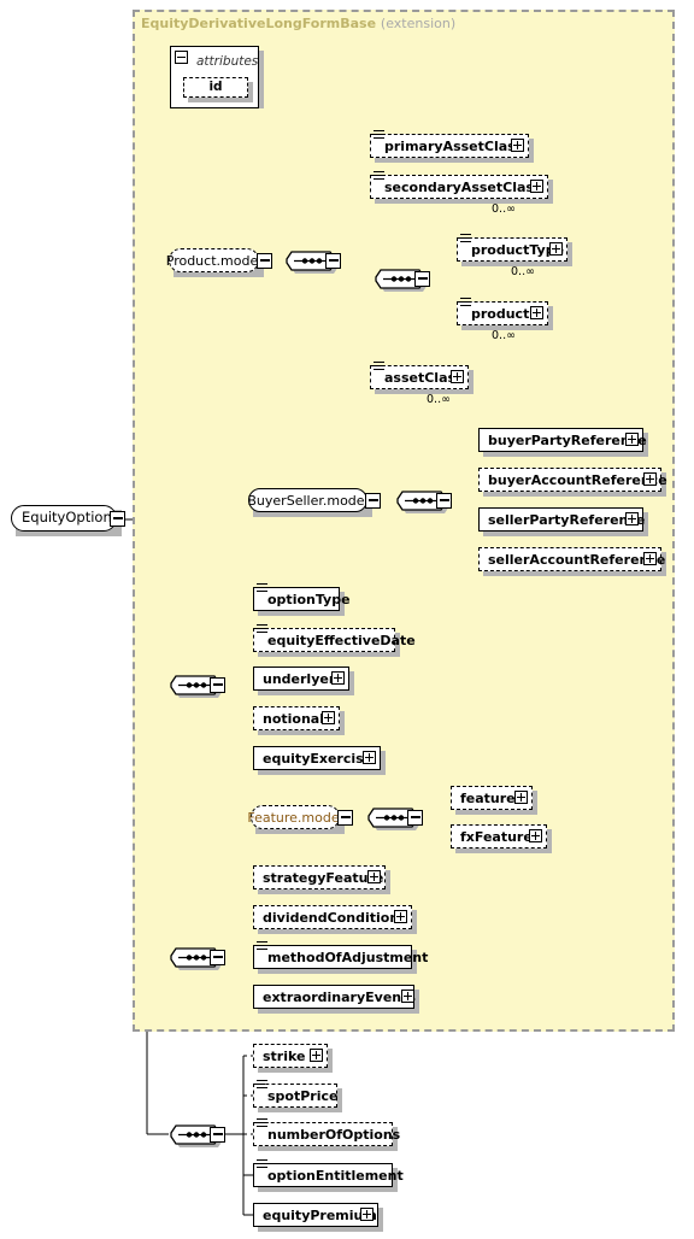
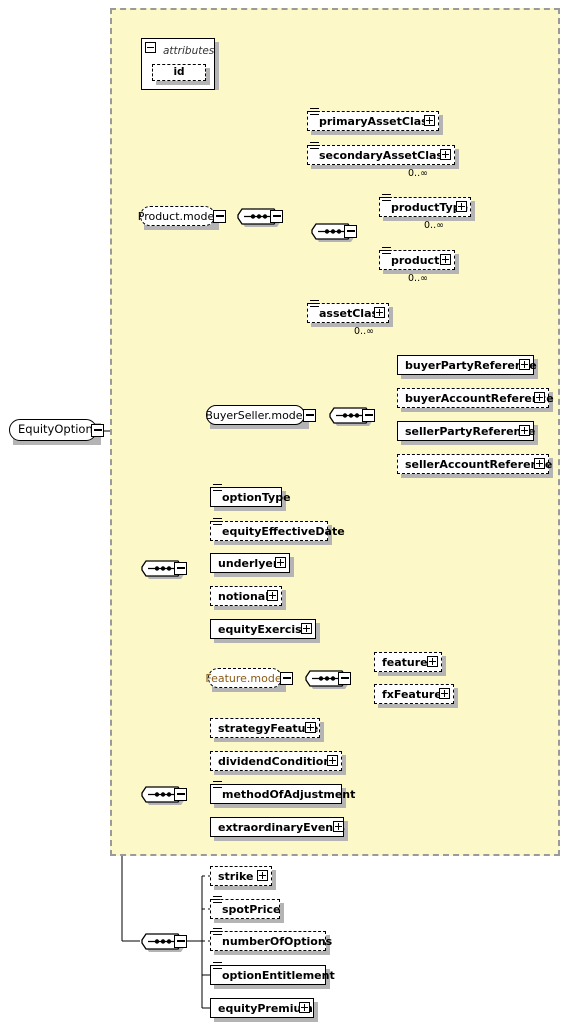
- EquityDerivativeLongFormBase (extension)
  EquityOption
  attributes
  id
  Product.mode
  primaryAssetCla
  secondaryAssetCla
  0..∞
  productTy
  0..∞
  product
  0..∞
  assetCla
  0..∞
  BuyerSeller.mode
  buyerPartyReferee
  buyerAccountReferee
  sellerPartyReferene
  sellerAccountReferee
  optionType
  equityEffectiveDate
  underlye
  notiona
  equityExercis
  Feature.mode
  feature
  fxFeatur
  strategyFeatu
  dividendConditio
  methodOfAdjustment
  extraordinaryEven
  strike
  spotPrice
  numberOfOptions
  optionEntitlement
  equityPremiu
